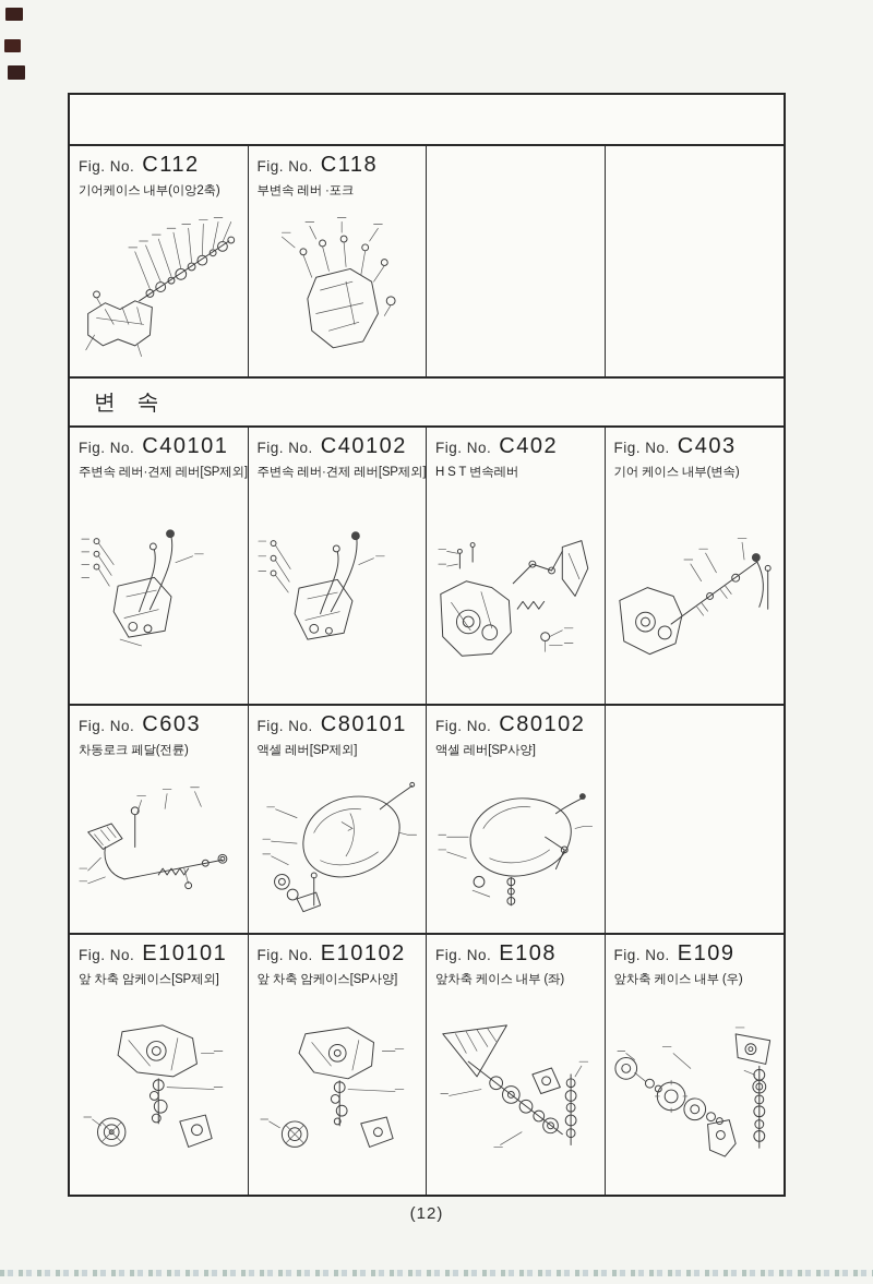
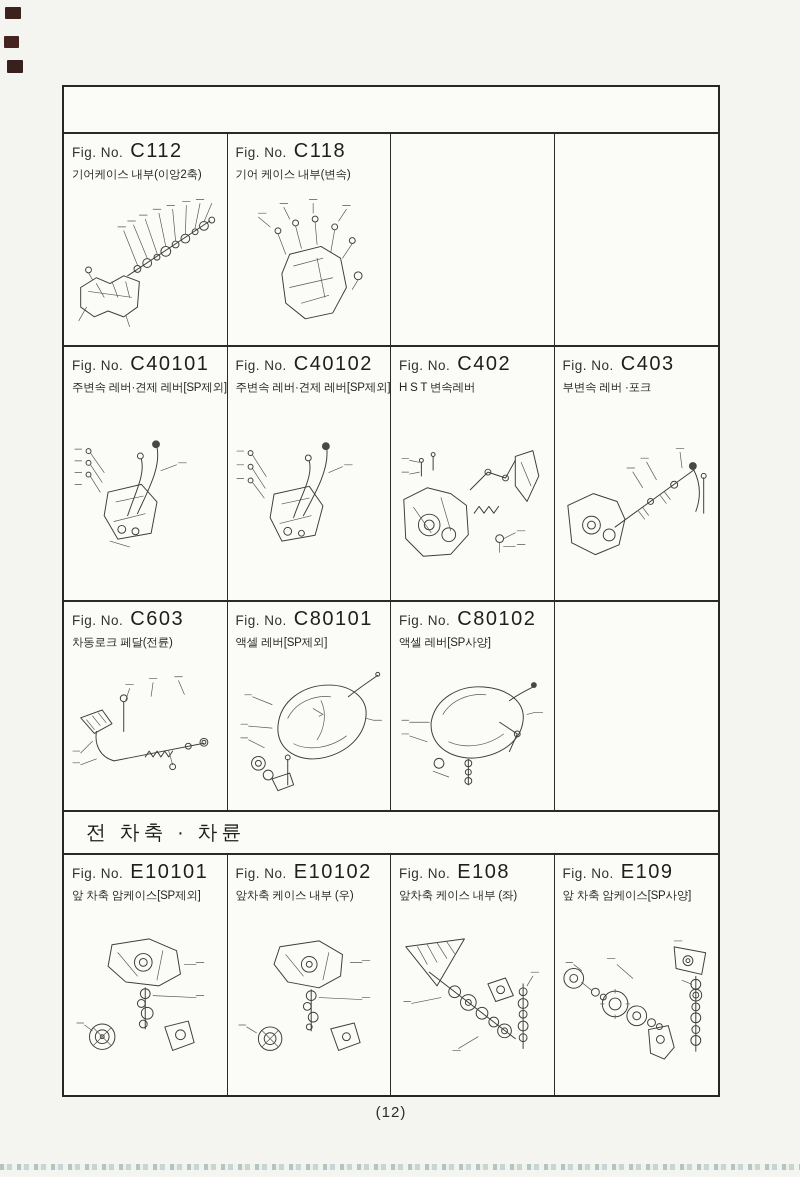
  Fig. No.
  C112
  기어케이스 내부(이앙2축)
  Fig. No.
  C118
- 부변속 레버 ·포크
+ 기어 케이스 내부(변속)
- 변 속
  Fig. No.
  C40101
  주변속 레버·견제 레버[SP제외]
  Fig. No.
  C40102
  주변속 레버·견제 레버[SP제외]
  Fig. No.
  C402
  H S T 변속레버
  Fig. No.
  C403
- 기어 케이스 내부(변속)
+ 부변속 레버 ·포크
  Fig. No.
  C603
  차동로크 페달(전륜)
  Fig. No.
  C80101
  액셀 레버[SP제외]
  Fig. No.
  C80102
  액셀 레버[SP사양]
+ 전 차축 · 차륜
  Fig. No.
  E10101
  앞 차축 암케이스[SP제외]
  Fig. No.
  E10102
- 앞 차축 암케이스[SP사양]
+ 앞차축 케이스 내부 (우)
  Fig. No.
  E108
  앞차축 케이스 내부 (좌)
  Fig. No.
  E109
- 앞차축 케이스 내부 (우)
+ 앞 차축 암케이스[SP사양]
  (12)
